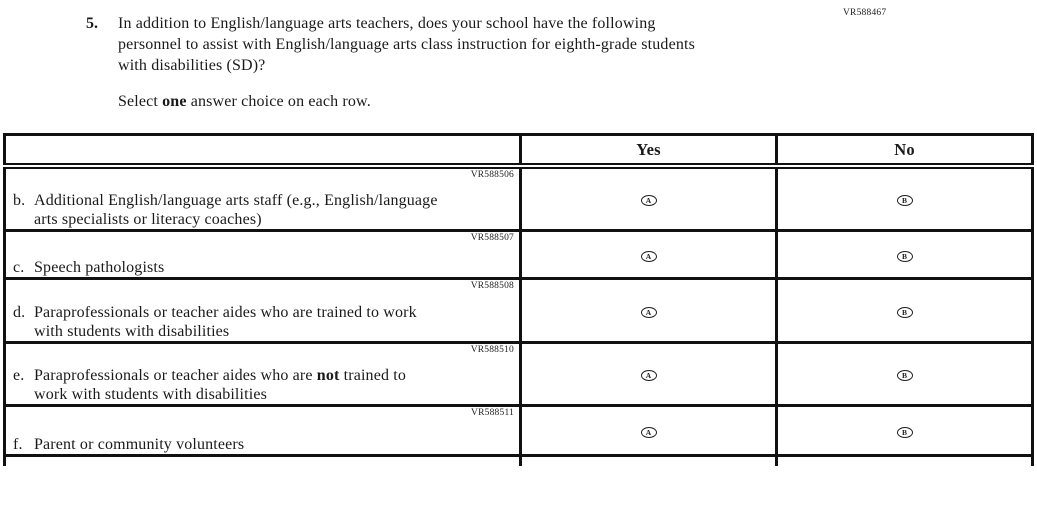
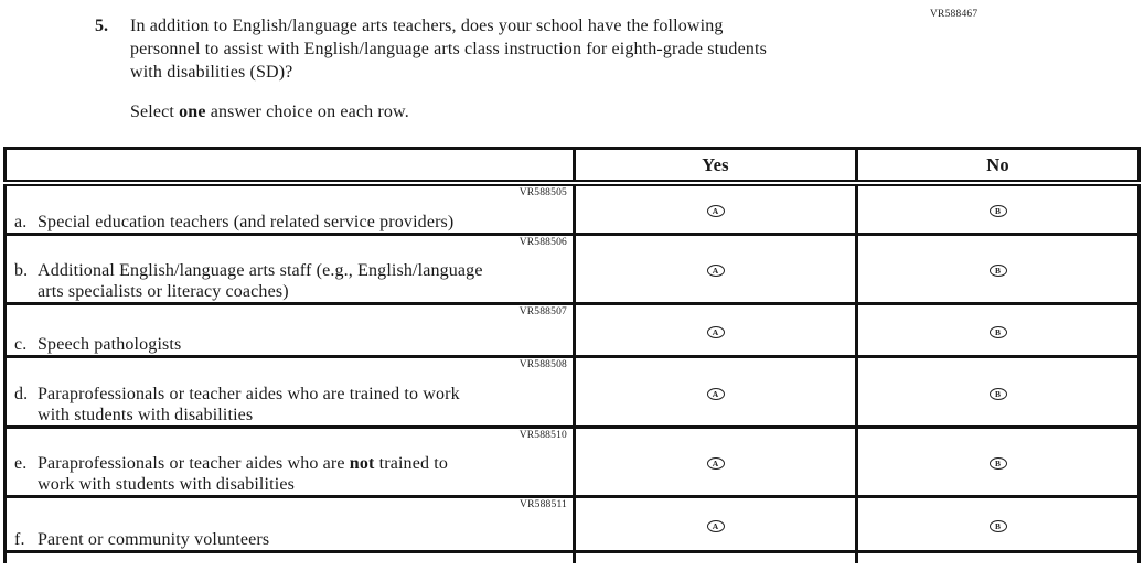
  VR588467
  5.
  In addition to English/language arts teachers, does your school have the following
  personnel to assist with English/language arts class instruction for eighth-grade students
  with disabilities (SD)?
  Select one answer choice on each row.
  	Yes	No
+ VR588505 a. Special education teachers (and related service providers)	A	B
  VR588506 b. Additional English/language arts staff (e.g., English/language arts specialists or literacy coaches)	A	B
  VR588507 c. Speech pathologists	A	B
  VR588508 d. Paraprofessionals or teacher aides who are trained to work with students with disabilities	A	B
  VR588510 e. Paraprofessionals or teacher aides who are not trained to work with students with disabilities	A	B
  VR588511 f. Parent or community volunteers	A	B
